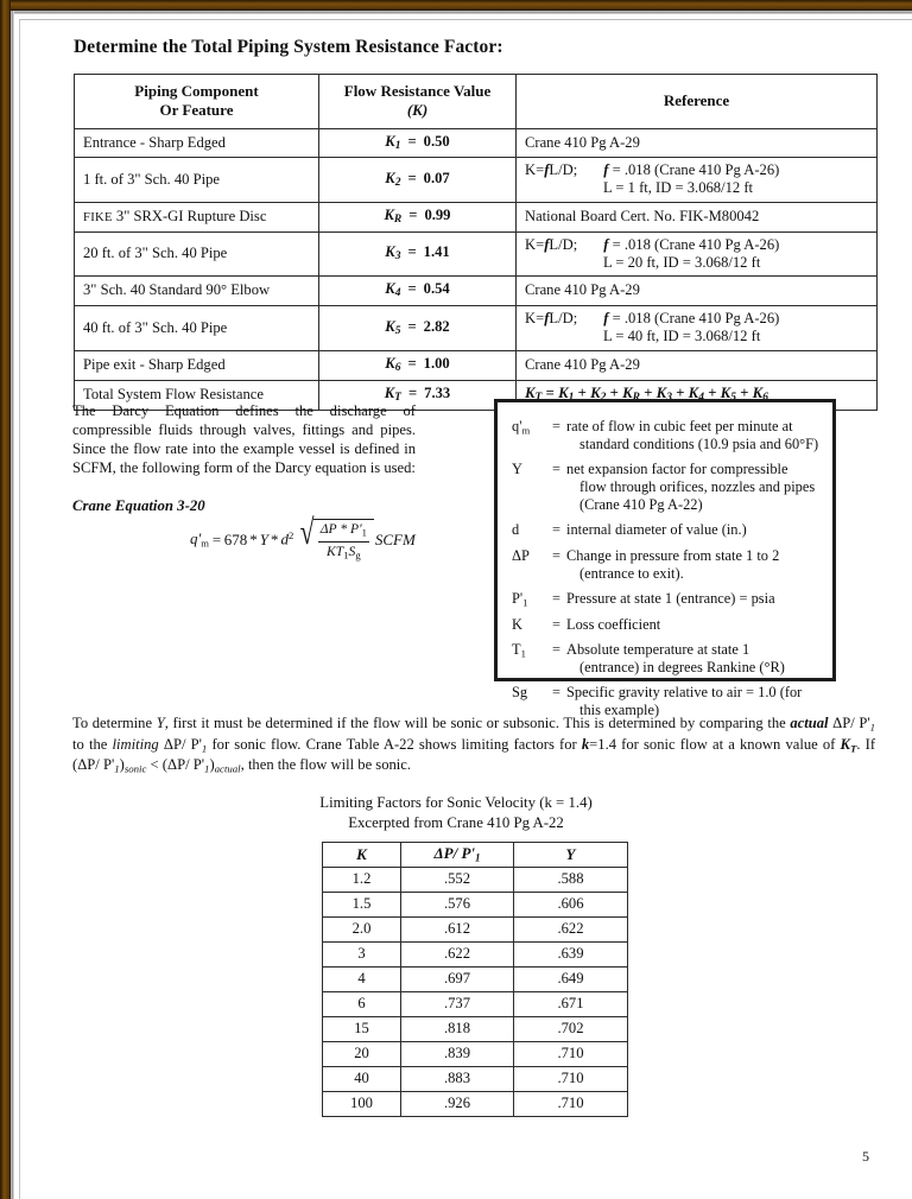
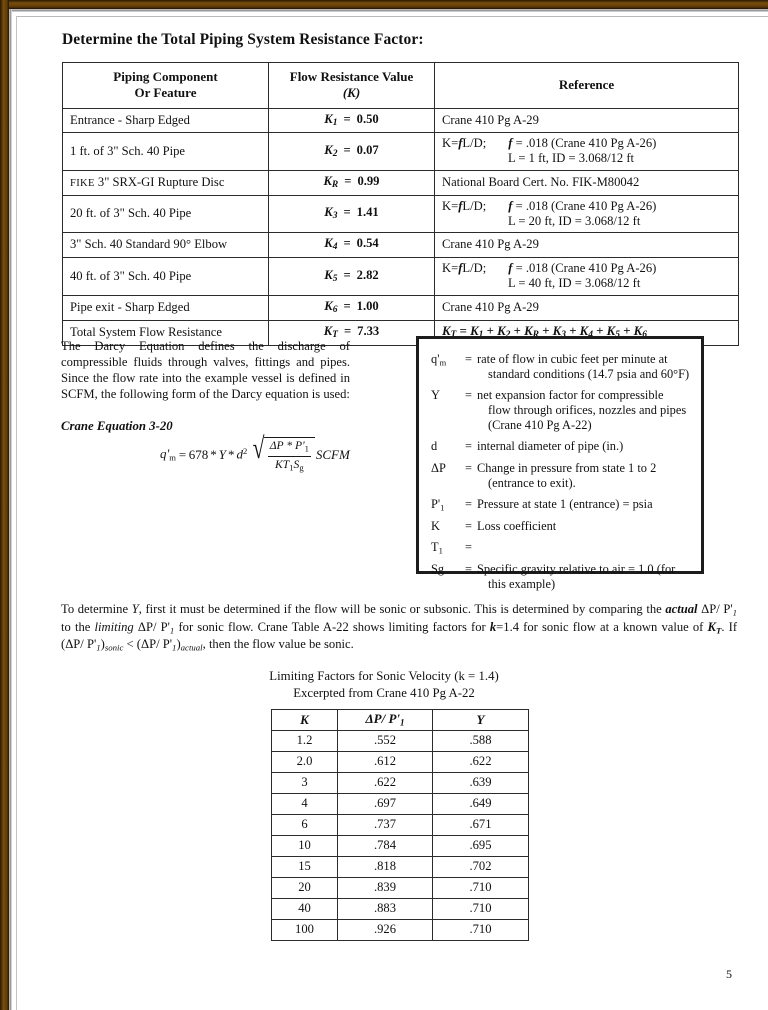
  Determine the Total Piping System Resistance Factor:
  Piping Component Or Feature	Flow Resistance Value (K)	Reference
  Entrance - Sharp Edged	K1 = 0.50	Crane 410 Pg A-29
  1 ft. of 3" Sch. 40 Pipe	K2 = 0.07	K=fL/D; f = .018 (Crane 410 Pg A-26) L = 1 ft, ID = 3.068/12 ft
  FIKE 3" SRX-GI Rupture Disc	KR = 0.99	National Board Cert. No. FIK-M80042
  20 ft. of 3" Sch. 40 Pipe	K3 = 1.41	K=fL/D; f = .018 (Crane 410 Pg A-26) L = 20 ft, ID = 3.068/12 ft
  3" Sch. 40 Standard 90° Elbow	K4 = 0.54	Crane 410 Pg A-29
  40 ft. of 3" Sch. 40 Pipe	K5 = 2.82	K=fL/D; f = .018 (Crane 410 Pg A-26) L = 40 ft, ID = 3.068/12 ft
  Pipe exit - Sharp Edged	K6 = 1.00	Crane 410 Pg A-29
  Total System Flow Resistance	KT = 7.33	KT = K1 + K2 + KR + K3 + K4 + K5 + K6
  The Darcy Equation defines the discharge of compressible fluids through valves, fittings and pipes. Since the flow rate into the example vessel is defined in SCFM, the following form of the Darcy equation is used:
  Crane Equation 3-20
  q'm
  =
  678
  *
  Y
  *
  d2
  √
  ΔP * P'1
  KT1Sg
  SCFM
  q'm
  =
  rate of flow in cubic feet per minute at
- standard conditions (10.9 psia and 60°F)
+ standard conditions (14.7 psia and 60°F)
  Y
  =
  net expansion factor for compressible
  flow through orifices, nozzles and pipes
  (Crane 410 Pg A-22)
  d
  =
- internal diameter of value (in.)
+ internal diameter of pipe (in.)
  ΔP
  =
  Change in pressure from state 1 to 2
  (entrance to exit).
  P'1
  =
  Pressure at state 1 (entrance) = psia
  K
  =
  Loss coefficient
  T1
  =
- Absolute temperature at state 1
- (entrance) in degrees Rankine (°R)
  Sg
  =
  Specific gravity relative to air = 1.0 (for
  this example)
- To determine Y, first it must be determined if the flow will be sonic or subsonic. This is determined by comparing the actual ΔP/ P'1 to the limiting ΔP/ P'1 for sonic flow. Crane Table A-22 shows limiting factors for k=1.4 for sonic flow at a known value of KT. If (ΔP/ P'1)sonic < (ΔP/ P'1)actual, then the flow will be sonic.
+ To determine Y, first it must be determined if the flow will be sonic or subsonic. This is determined by comparing the actual ΔP/ P'1 to the limiting ΔP/ P'1 for sonic flow. Crane Table A-22 shows limiting factors for k=1.4 for sonic flow at a known value of KT. If (ΔP/ P'1)sonic < (ΔP/ P'1)actual, then the flow value be sonic.
  Limiting Factors for Sonic Velocity (k = 1.4)
  Excerpted from Crane 410 Pg A-22
  K	ΔP/ P'1	Y
  1.2	.552	.588
- 1.5	.576	.606
  2.0	.612	.622
  3	.622	.639
  4	.697	.649
  6	.737	.671
+ 10	.784	.695
  15	.818	.702
  20	.839	.710
  40	.883	.710
  100	.926	.710
  5
